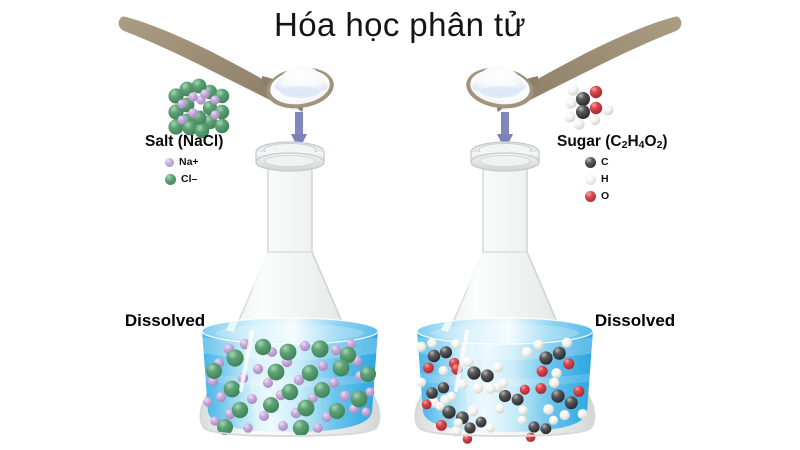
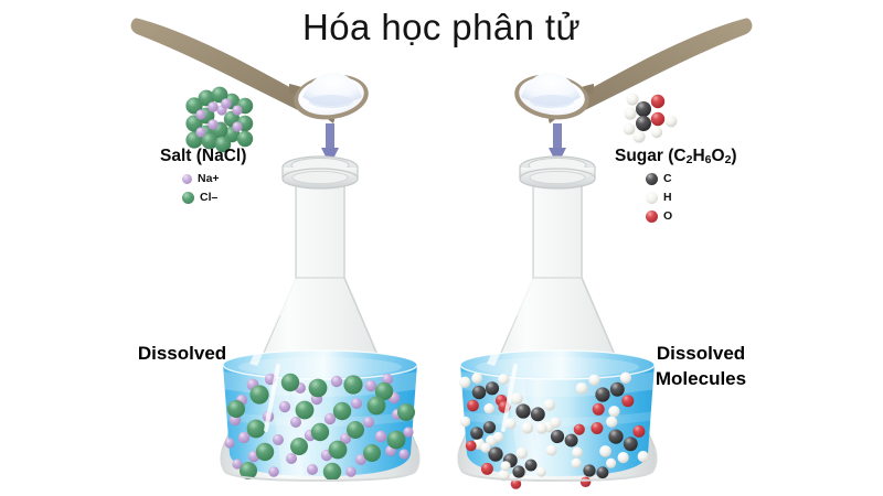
  Hóa học phân tử
  Salt (NaCl)
  Na+
  Cl–
- Sugar (C2H4O2)
+ Sugar (C2H6O2)
  C
  H
  O
  Dissolved
  Dissolved
+ Molecules
